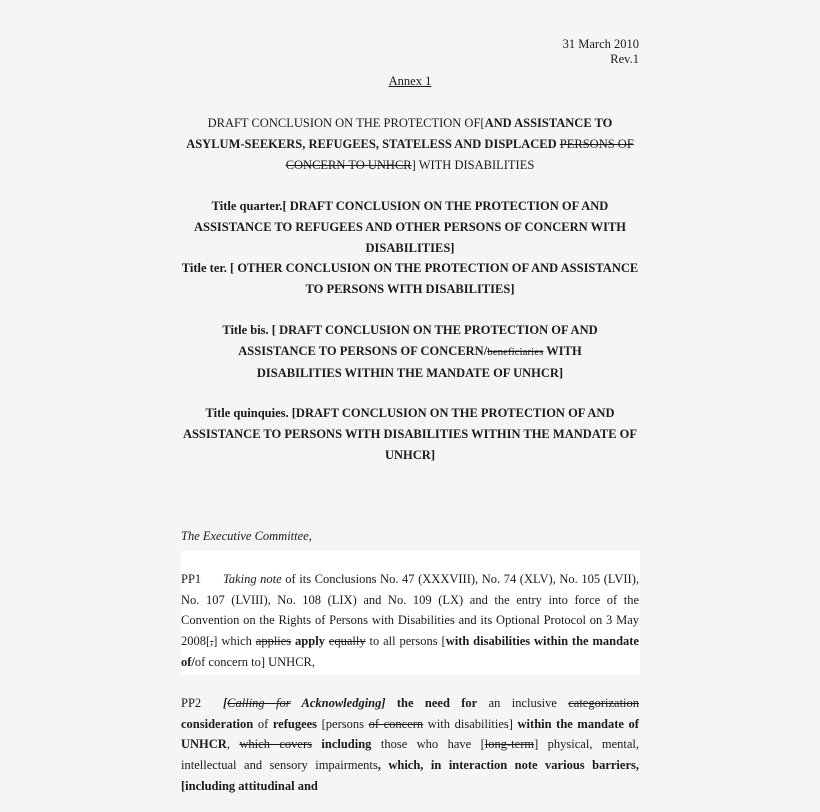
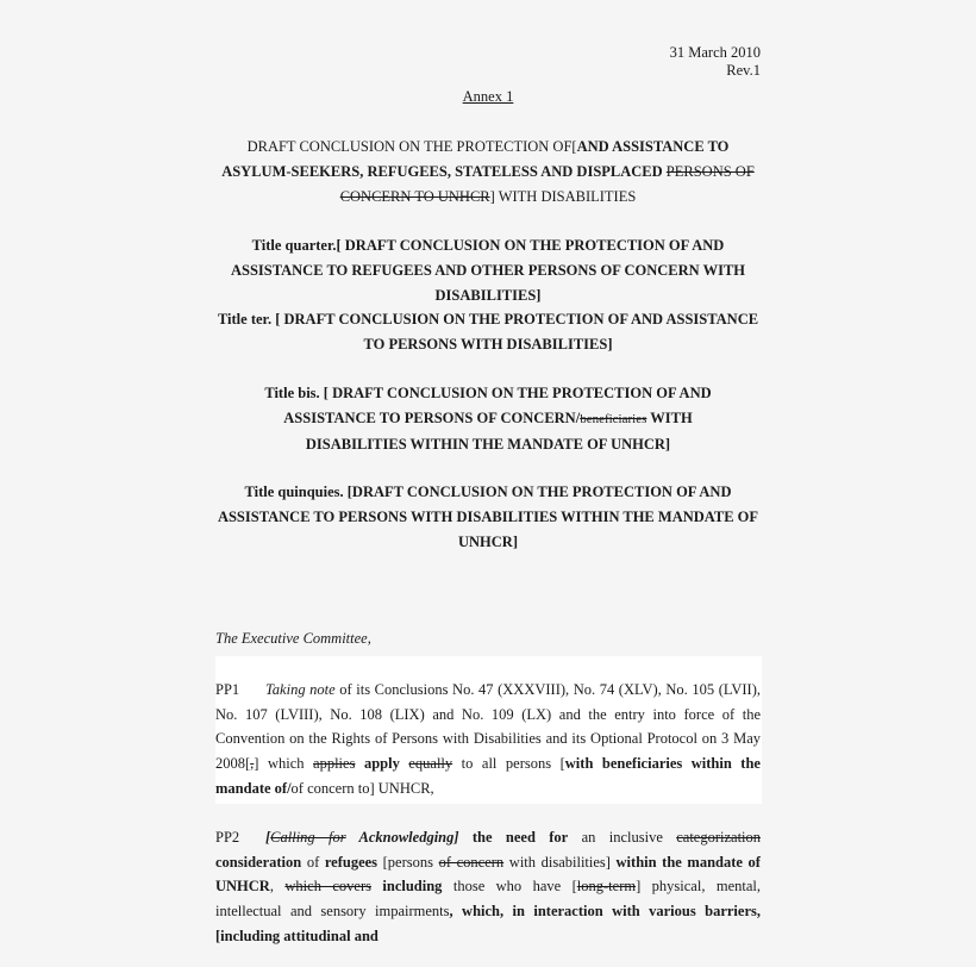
  31 March 2010
  Rev.1
  Annex 1
  DRAFT CONCLUSION ON THE PROTECTION OF[AND ASSISTANCE TO ASYLUM-SEEKERS, REFUGEES, STATELESS AND DISPLACED PERSONS OF CONCERN TO UNHCR] WITH DISABILITIES
  Title quarter.[ DRAFT CONCLUSION ON THE PROTECTION OF AND ASSISTANCE TO REFUGEES AND OTHER PERSONS OF CONCERN WITH DISABILITIES]
- Title ter. [ OTHER CONCLUSION ON THE PROTECTION OF AND ASSISTANCE TO PERSONS WITH DISABILITIES]
+ Title ter. [ DRAFT CONCLUSION ON THE PROTECTION OF AND ASSISTANCE TO PERSONS WITH DISABILITIES]
  Title bis. [ DRAFT CONCLUSION ON THE PROTECTION OF AND ASSISTANCE TO PERSONS OF CONCERN/beneficiaries WITH DISABILITIES WITHIN THE MANDATE OF UNHCR]
  Title quinquies. [DRAFT CONCLUSION ON THE PROTECTION OF AND ASSISTANCE TO PERSONS WITH DISABILITIES WITHIN THE MANDATE OF UNHCR]
  The Executive Committee,
- PP1 Taking note of its Conclusions No. 47 (XXXVIII), No. 74 (XLV), No. 105 (LVII), No. 107 (LVIII), No. 108 (LIX) and No. 109 (LX) and the entry into force of the Convention on the Rights of Persons with Disabilities and its Optional Protocol on 3 May 2008[,] which applies apply equally to all persons [with disabilities within the mandate of/of concern to] UNHCR,
+ PP1 Taking note of its Conclusions No. 47 (XXXVIII), No. 74 (XLV), No. 105 (LVII), No. 107 (LVIII), No. 108 (LIX) and No. 109 (LX) and the entry into force of the Convention on the Rights of Persons with Disabilities and its Optional Protocol on 3 May 2008[,] which applies apply equally to all persons [with beneficiaries within the mandate of/of concern to] UNHCR,
- PP2 [Calling for Acknowledging] the need for an inclusive categorization consideration of refugees [persons of concern with disabilities] within the mandate of UNHCR, which covers including those who have [long-term] physical, mental, intellectual and sensory impairments, which, in interaction note various barriers, [including attitudinal and
+ PP2 [Calling for Acknowledging] the need for an inclusive categorization consideration of refugees [persons of concern with disabilities] within the mandate of UNHCR, which covers including those who have [long-term] physical, mental, intellectual and sensory impairments, which, in interaction with various barriers, [including attitudinal and
